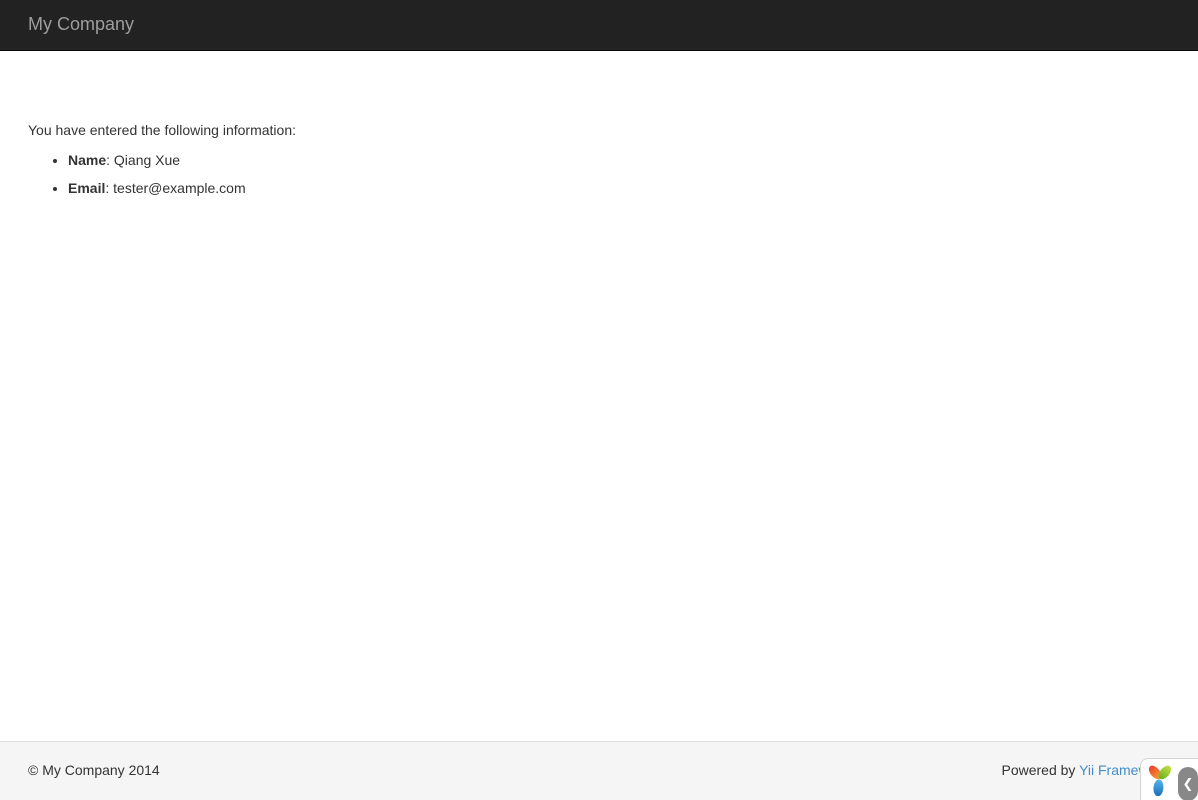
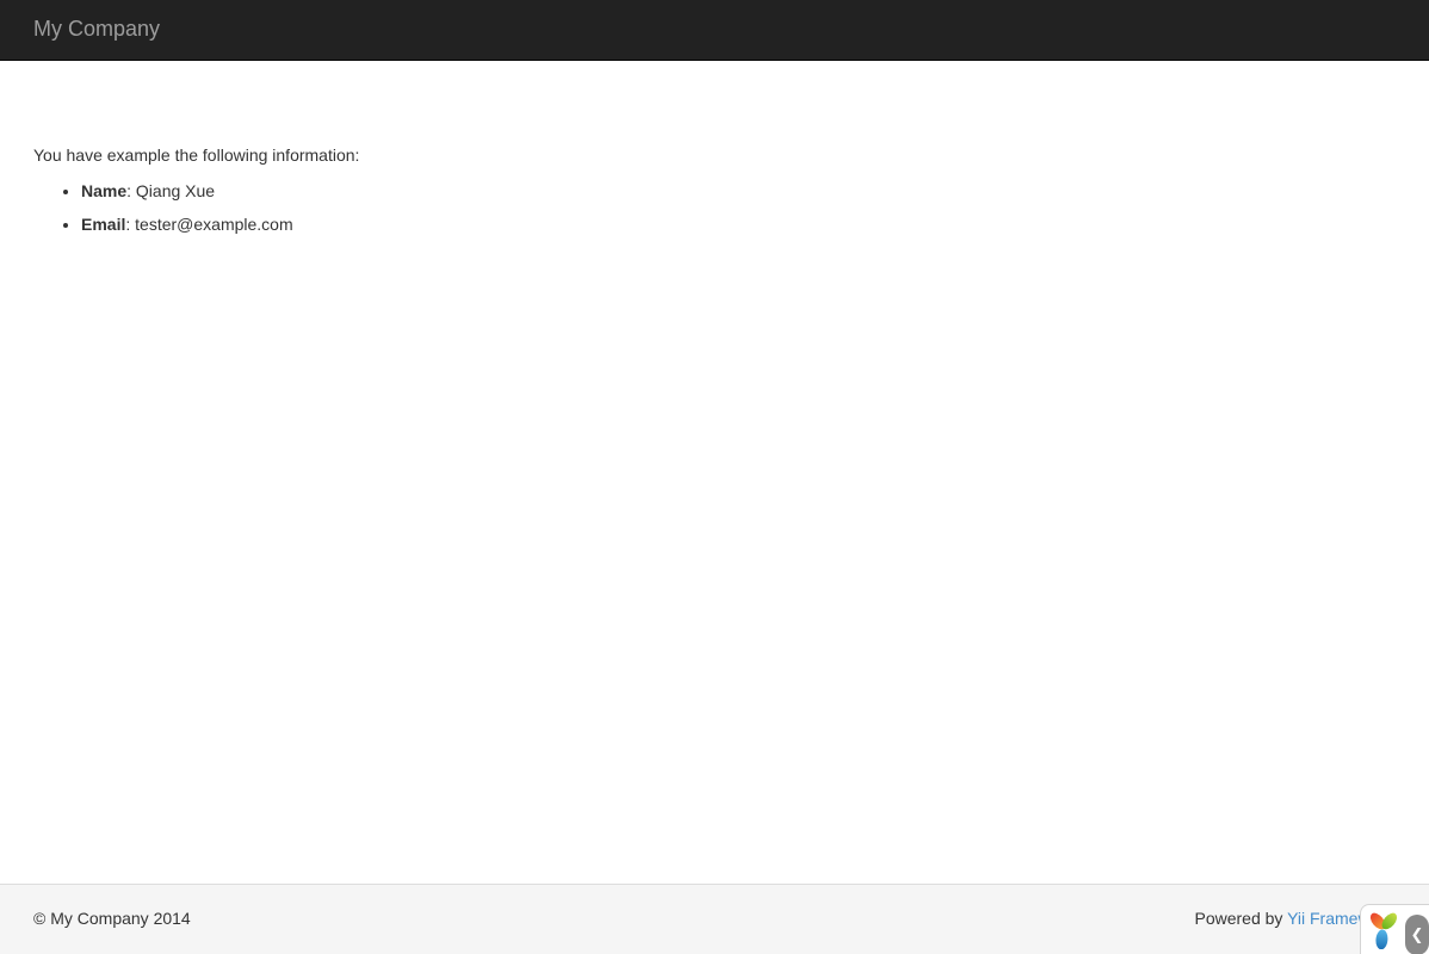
  My Company
- You have entered the following information:
+ You have example the following information:
  Name: Qiang Xue
  Email: tester@example.com
  © My Company 2014
  Powered by Yii Frame
  ❮
